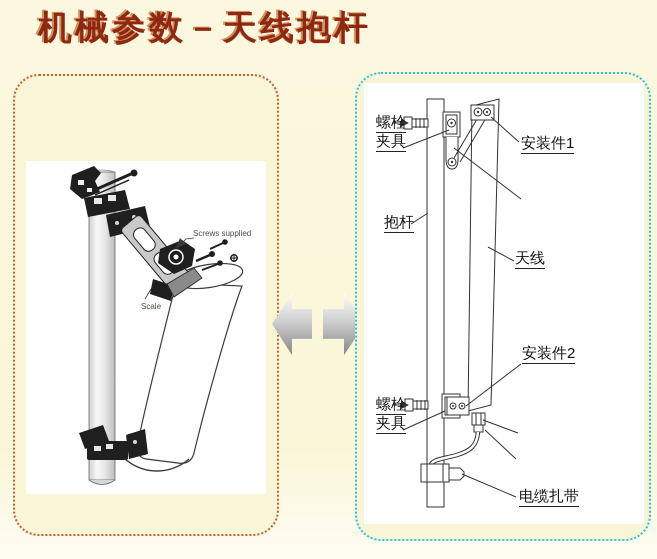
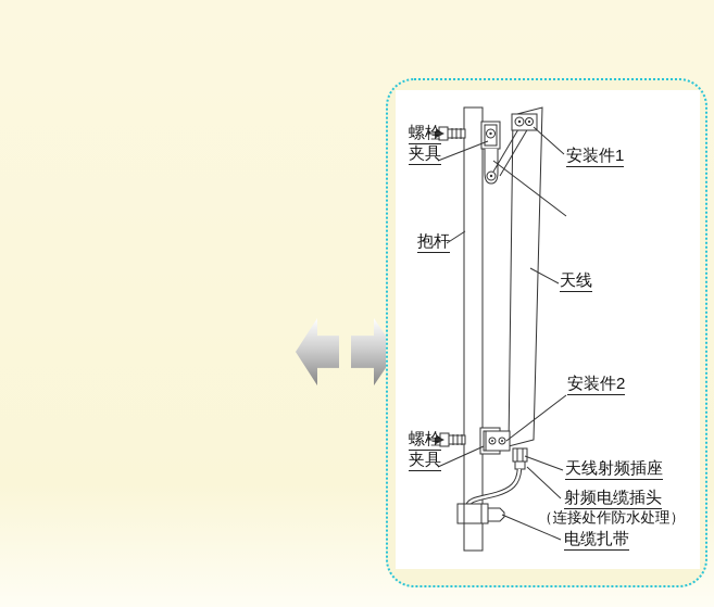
- 机械参数－天线抱杆
- Screws supplied
- Scale
  螺栓
  夹具
  安装件1
  抱杆
  天线
  安装件2
  螺栓
  夹具
+ 天线射频插座
+ 射频电缆插头
+ （连接处作防水处理）
  电缆扎带
